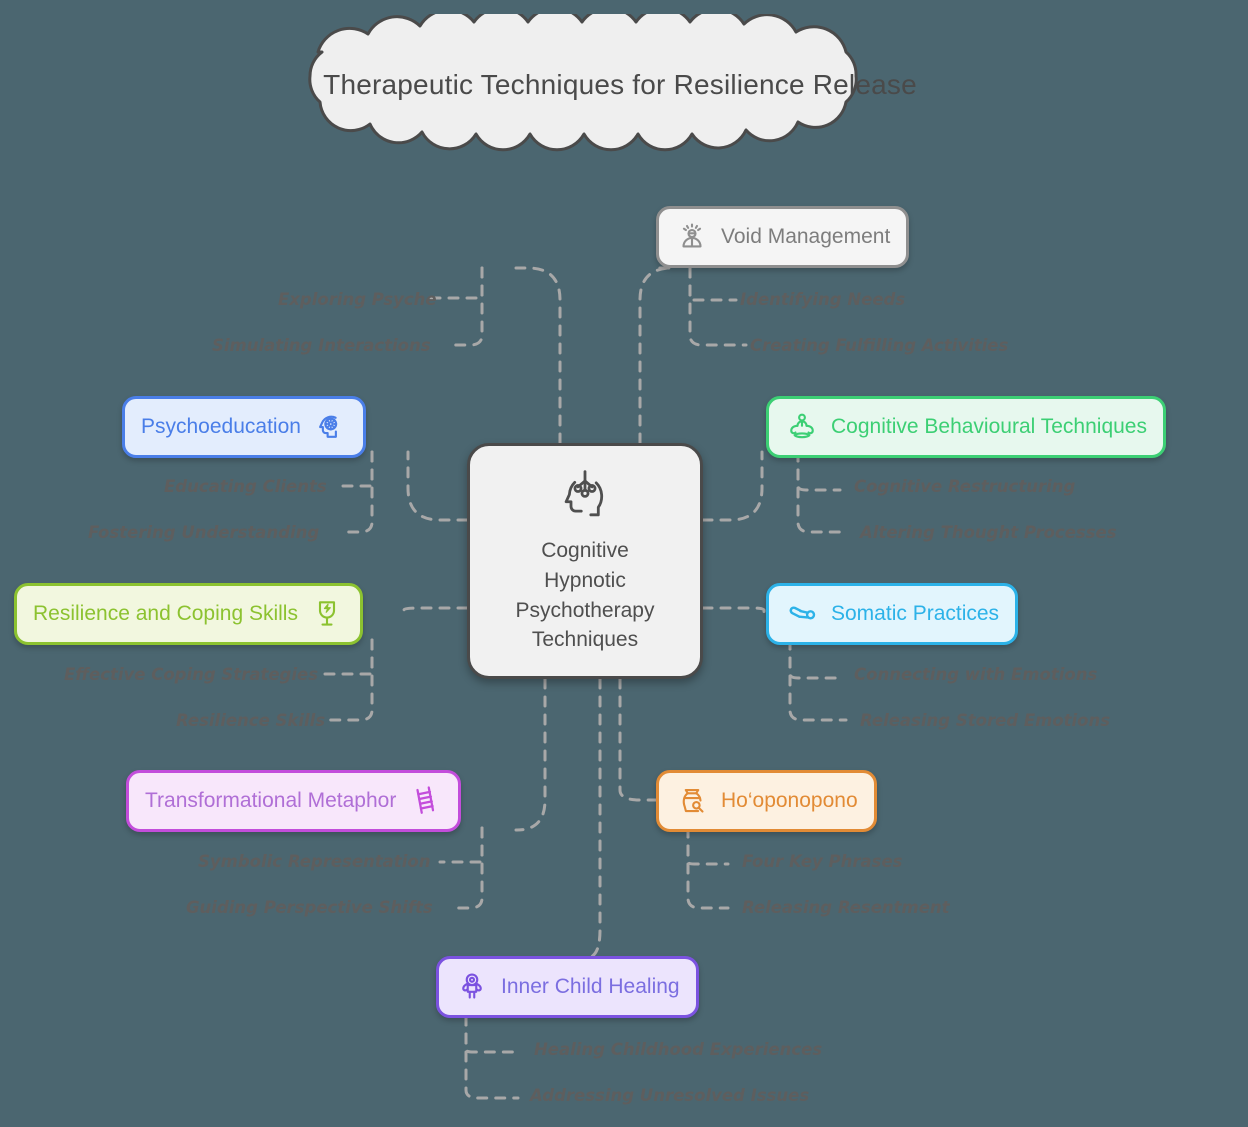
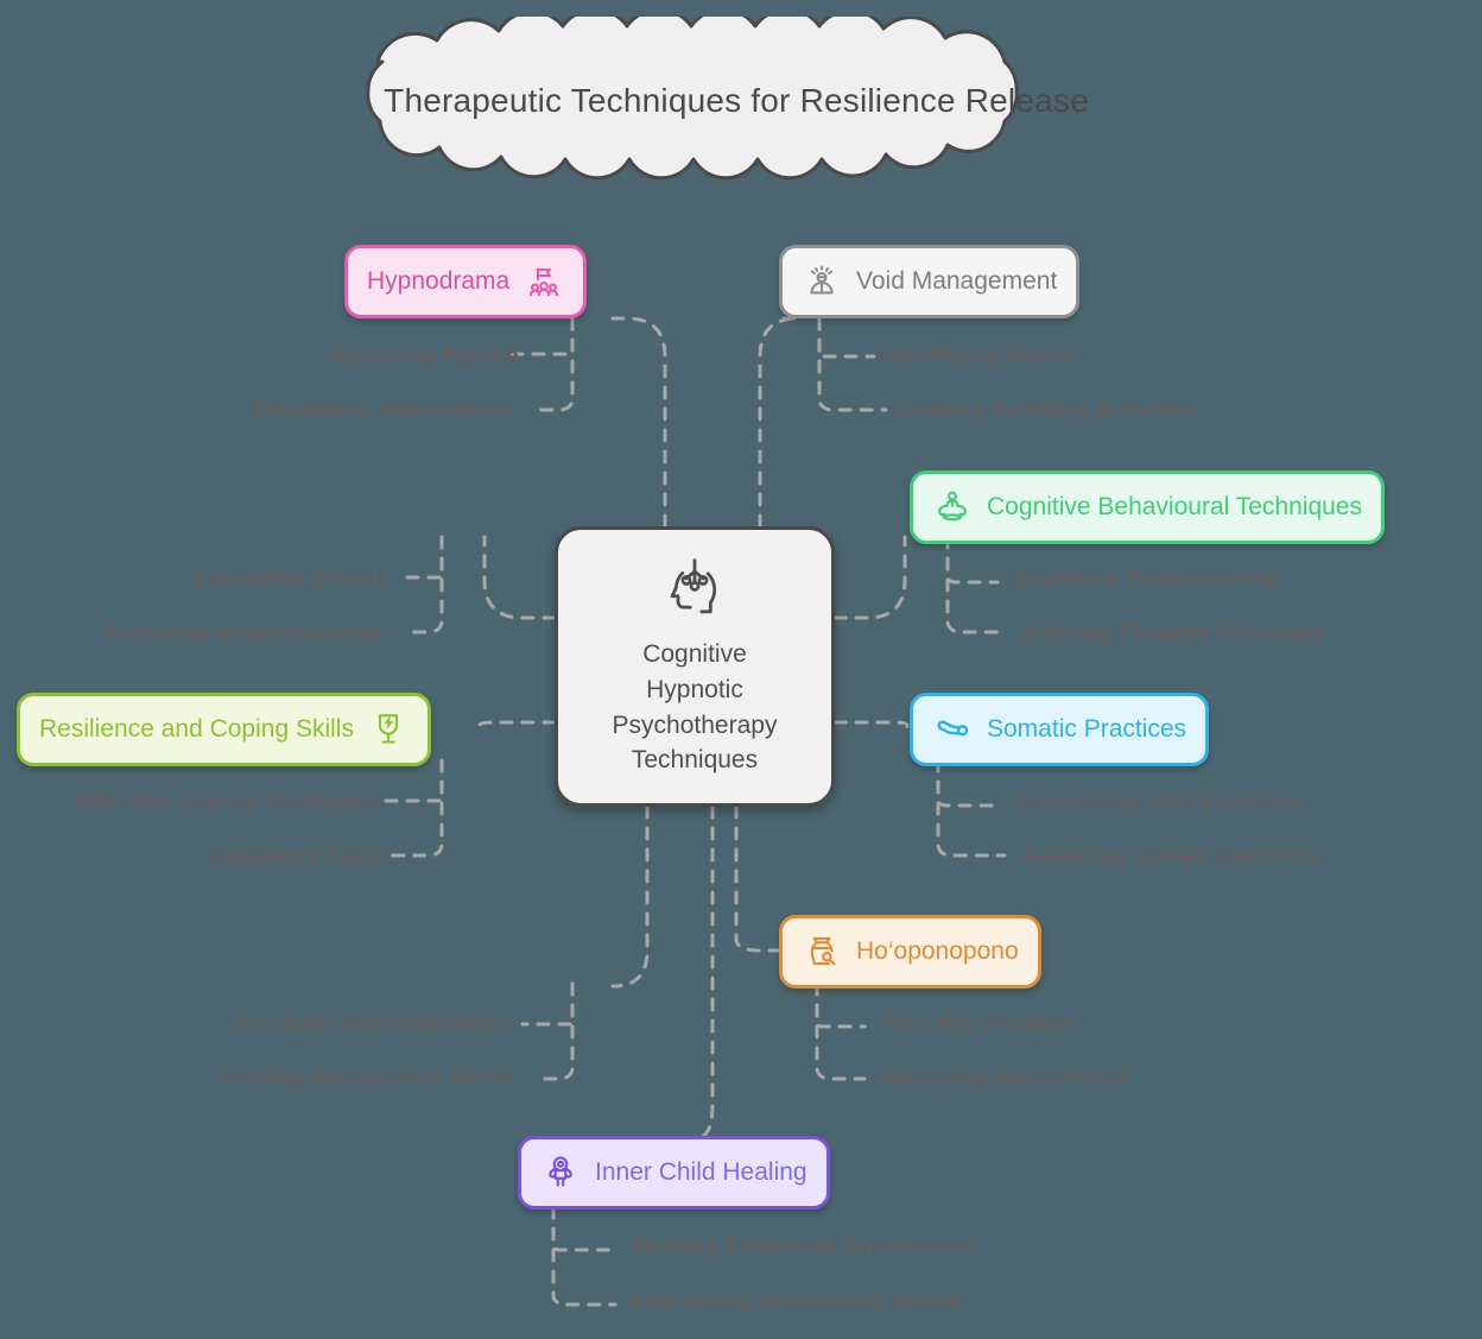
  Therapeutic Techniques for Resilience Release
  Cognitive
  Hypnotic
  Psychotherapy
  Techniques
+ Hypnodrama
  Exploring Psyche
  Void Management
- Psychoeducation
  Cognitive Behavioural Techniques
  Resilience and Coping Skills
  Somatic Practices
- Transformational Metaphor
  Ho‘oponopono
  Inner Child Healing
